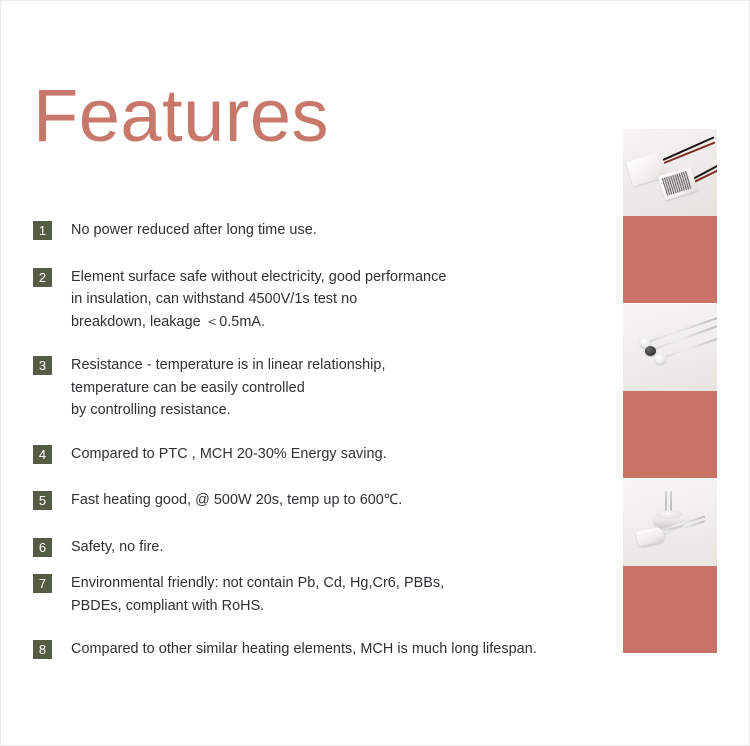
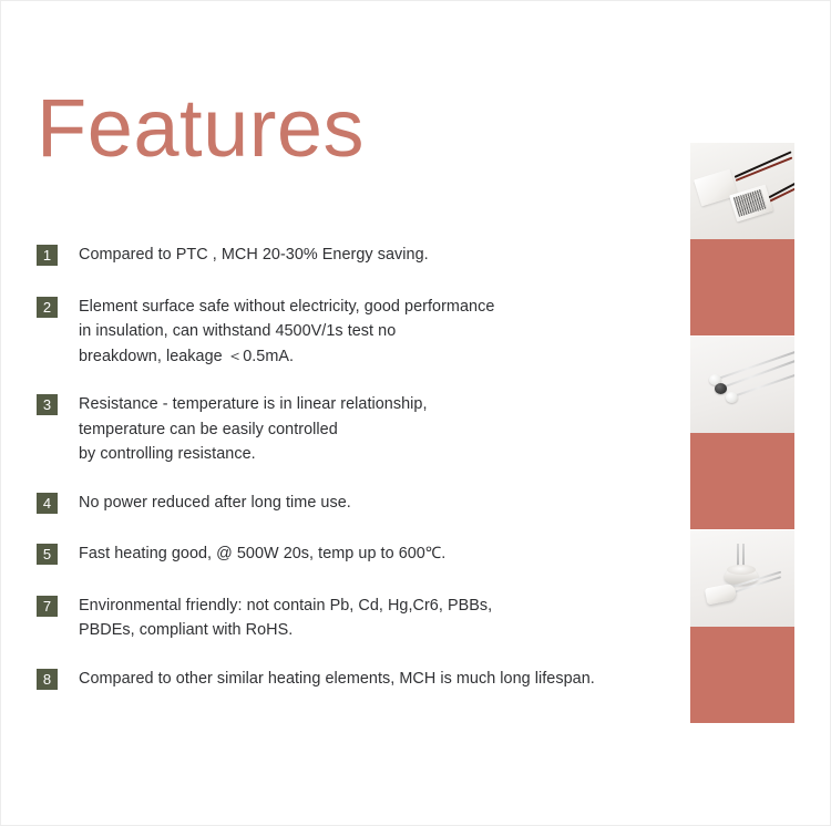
  Features
  1
- No power reduced after long time use.
+ Compared to PTC , MCH 20-30% Energy saving.
  2
  Element surface safe without electricity, good performance
  in insulation, can withstand 4500V/1s test no
  breakdown, leakage ＜0.5mA.
  3
  Resistance - temperature is in linear relationship,
  temperature can be easily controlled
  by controlling resistance.
  4
- Compared to PTC , MCH 20-30% Energy saving.
+ No power reduced after long time use.
  5
  Fast heating good, @ 500W 20s, temp up to 600℃.
- 6
- Safety, no fire.
  7
  Environmental friendly: not contain Pb, Cd, Hg,Cr6, PBBs,
  PBDEs, compliant with RoHS.
  8
  Compared to other similar heating elements, MCH is much long lifespan.
